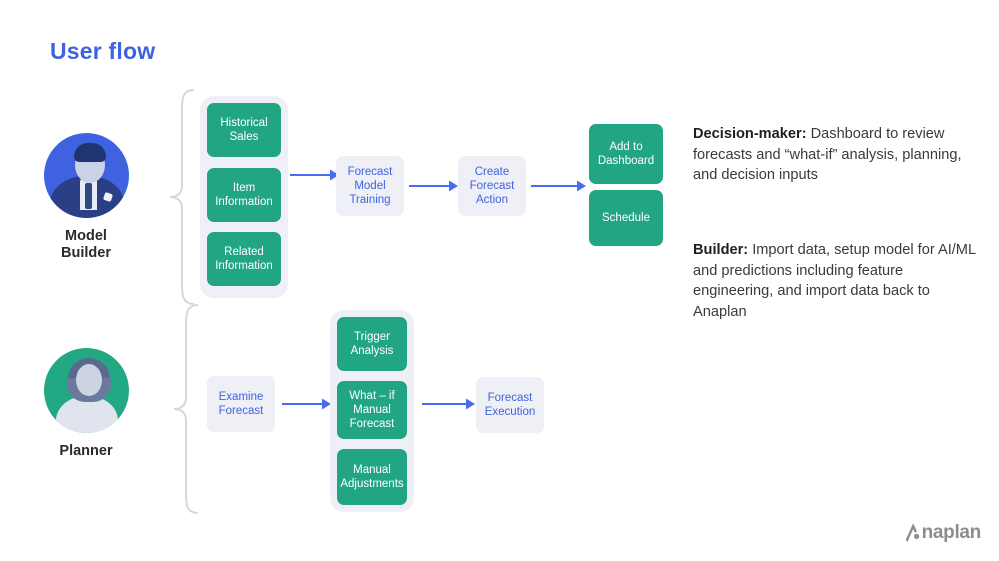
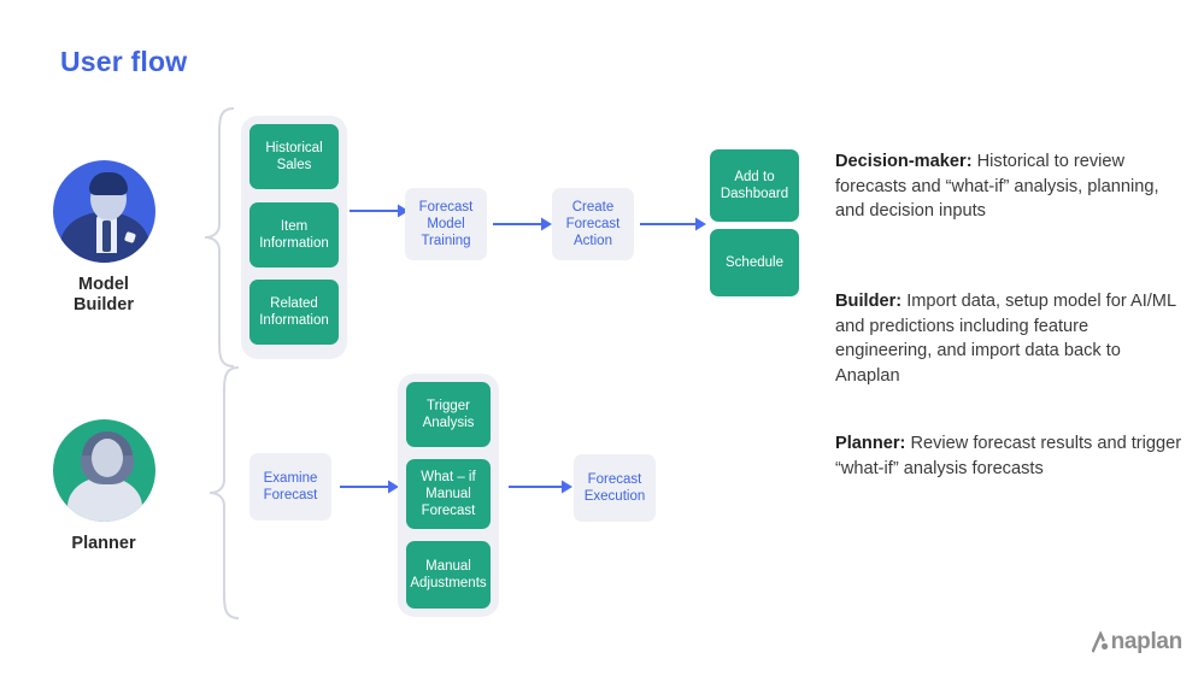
  User flow
  Model
  Builder
  Planner
  Historical
  Sales
  Item
  Information
  Related
  Information
  Forecast
  Model
  Training
  Create
  Forecast
  Action
  Add to
  Dashboard
  Schedule
  Examine
  Forecast
  Trigger
  Analysis
  What – if
  Manual
  Forecast
  Manual
  Adjustments
  Forecast
  Execution
- Decision-maker: Dashboard to review forecasts and “what-if” analysis, planning, and decision inputs
+ Decision-maker: Historical to review forecasts and “what-if” analysis, planning, and decision inputs
  Builder: Import data, setup model for AI/ML and predictions including feature engineering, and import data back to Anaplan
+ Planner: Review forecast results and trigger “what-if” analysis forecasts
  naplan
